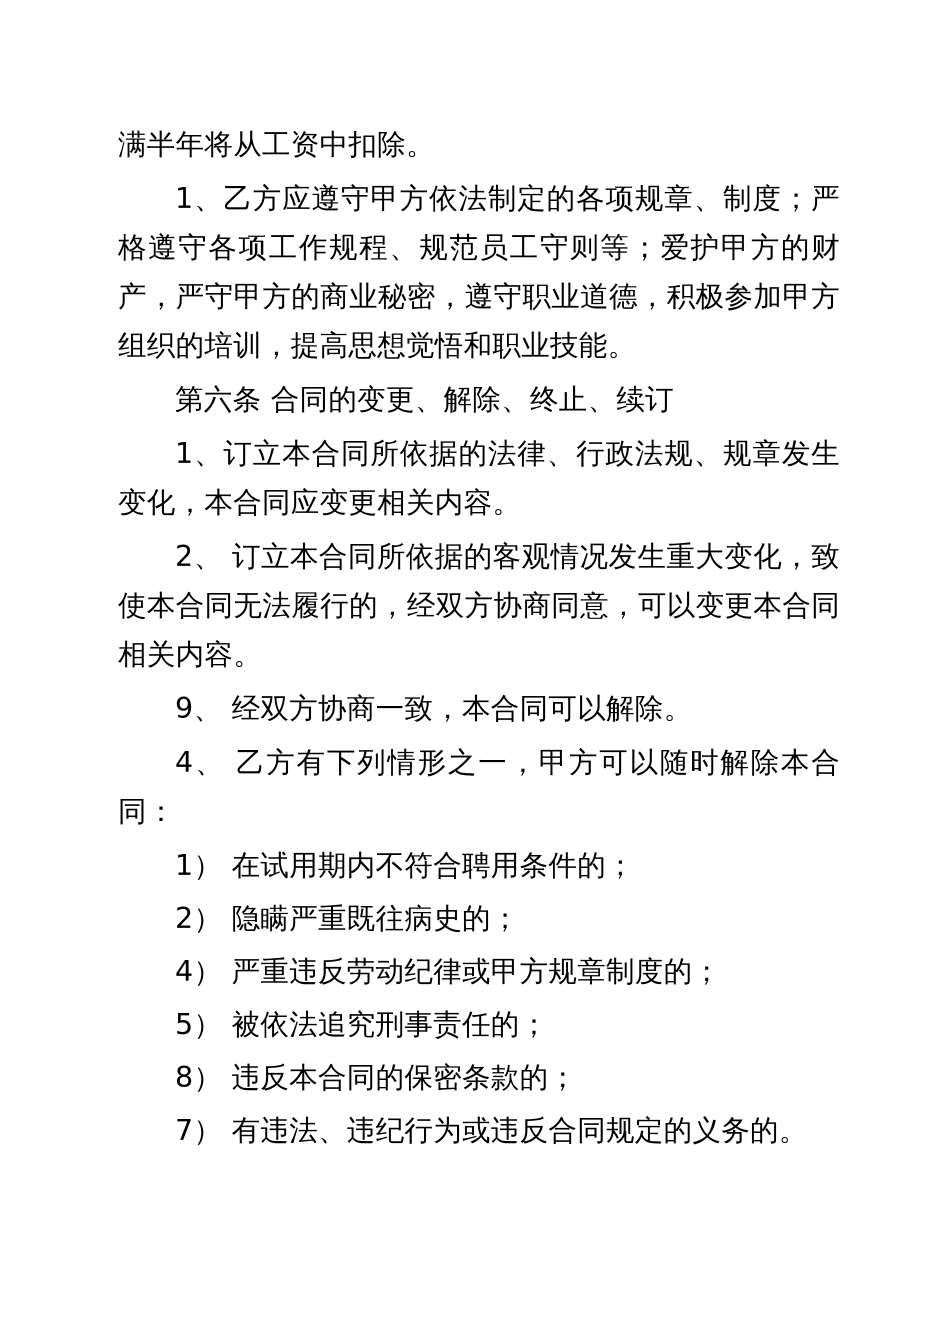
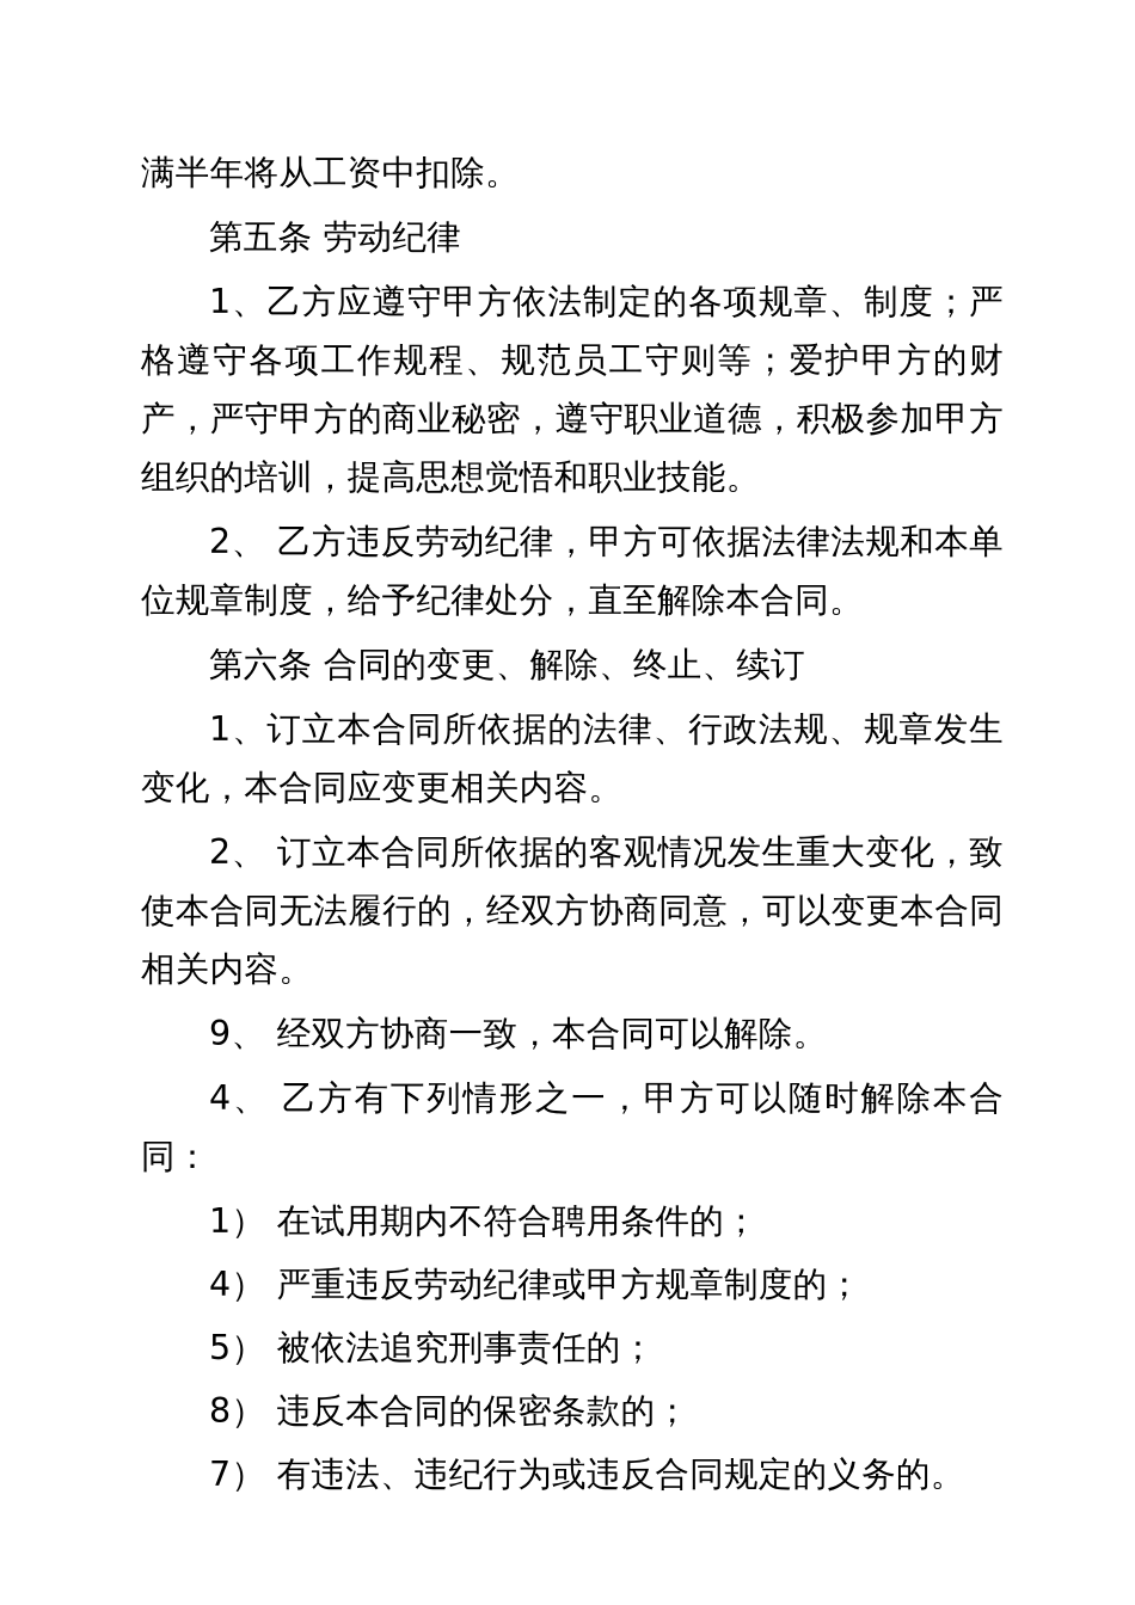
  满半年将从工资中扣除。
+ 第五条 劳动纪律
  1、乙方应遵守甲方依法制定的各项规章、制度；严格遵守各项工作规程、规范员工守则等；爱护甲方的财产，严守甲方的商业秘密，遵守职业道德，积极参加甲方组织的培训，提高思想觉悟和职业技能。
+ 2、 乙方违反劳动纪律，甲方可依据法律法规和本单位规章制度，给予纪律处分，直至解除本合同。
  第六条 合同的变更、解除、终止、续订
  1、订立本合同所依据的法律、行政法规、规章发生变化，本合同应变更相关内容。
  2、 订立本合同所依据的客观情况发生重大变化，致使本合同无法履行的，经双方协商同意，可以变更本合同相关内容。
  9、 经双方协商一致，本合同可以解除。
  4、 乙方有下列情形之一，甲方可以随时解除本合同：
  1） 在试用期内不符合聘用条件的；
- 2） 隐瞒严重既往病史的；
  4） 严重违反劳动纪律或甲方规章制度的；
  5） 被依法追究刑事责任的；
  8） 违反本合同的保密条款的；
  7） 有违法、违纪行为或违反合同规定的义务的。
